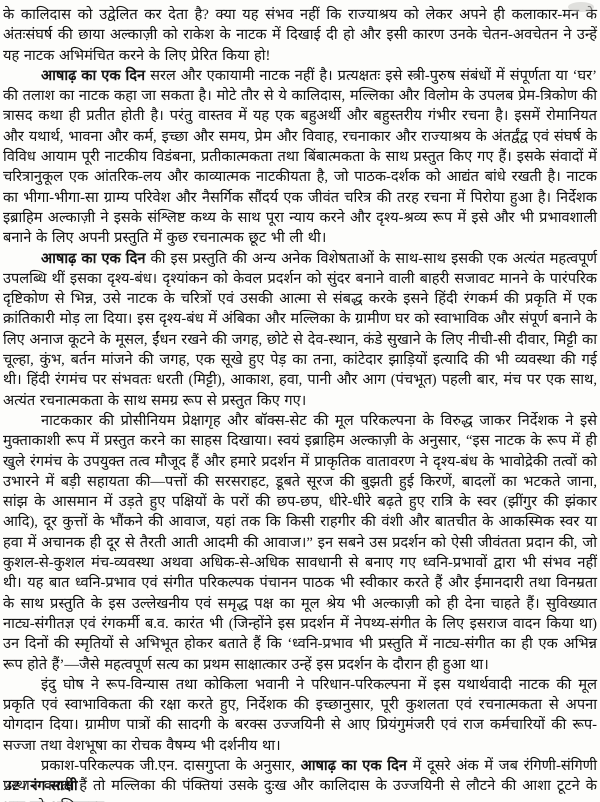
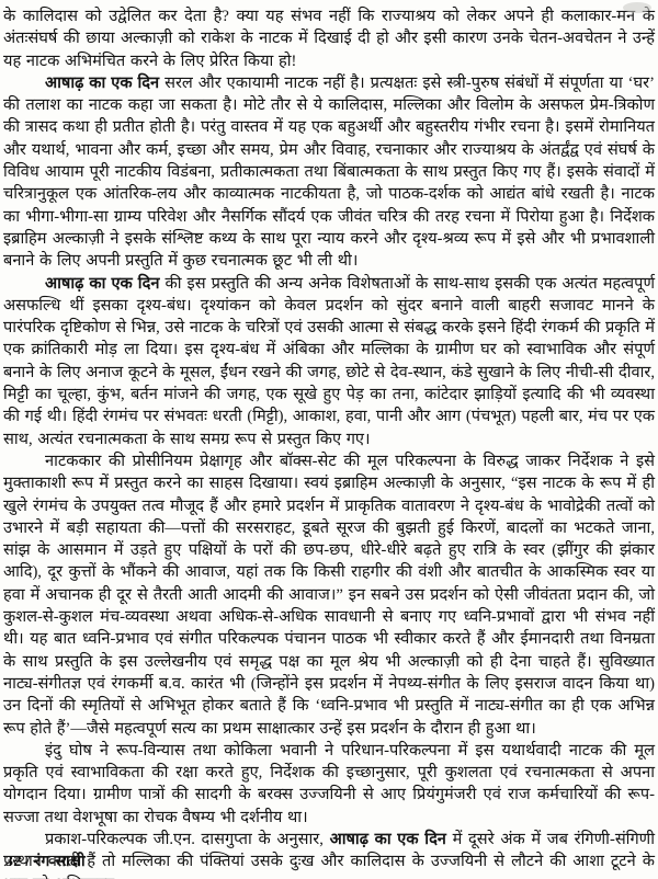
  के कालिदास को उद्वेलित कर देता है? क्या यह संभव नहीं कि राज्याश्रय को लेकर अपने ही कलाकार-मन के अंतःसंघर्ष की छाया अल्काज़ी को राकेश के नाटक में दिखाई दी हो और इसी कारण उनके चेतन-अवचेतन ने उन्हें यह नाटक अभिमंचित करने के लिए प्रेरित किया हो!
- आषाढ़ का एक दिन सरल और एकायामी नाटक नहीं है। प्रत्यक्षतः इसे स्त्री-पुरुष संबंधों में संपूर्णता या ‘घर’ की तलाश का नाटक कहा जा सकता है। मोटे तौर से ये कालिदास, मल्लिका और विलोम के उपलब प्रेम-त्रिकोण की त्रासद कथा ही प्रतीत होती है। परंतु वास्तव में यह एक बहुअर्थी और बहुस्तरीय गंभीर रचना है। इसमें रोमानियत और यथार्थ, भावना और कर्म, इच्छा और समय, प्रेम और विवाह, रचनाकार और राज्याश्रय के अंतर्द्वंद्व एवं संघर्ष के विविध आयाम पूरी नाटकीय विडंबना, प्रतीकात्मकता तथा बिंबात्मकता के साथ प्रस्तुत किए गए हैं। इसके संवादों में चरित्रानुकूल एक आंतरिक-लय और काव्यात्मक नाटकीयता है, जो पाठक-दर्शक को आद्यंत बांधे रखती है। नाटक का भीगा-भीगा-सा ग्राम्य परिवेश और नैसर्गिक सौंदर्य एक जीवंत चरित्र की तरह रचना में पिरोया हुआ है। निर्देशक इब्राहिम अल्काज़ी ने इसके संश्लिष्ट कथ्य के साथ पूरा न्याय करने और दृश्य-श्रव्य रूप में इसे और भी प्रभावशाली बनाने के लिए अपनी प्रस्तुति में कुछ रचनात्मक छूट भी ली थी।
+ आषाढ़ का एक दिन सरल और एकायामी नाटक नहीं है। प्रत्यक्षतः इसे स्त्री-पुरुष संबंधों में संपूर्णता या ‘घर’ की तलाश का नाटक कहा जा सकता है। मोटे तौर से ये कालिदास, मल्लिका और विलोम के असफल प्रेम-त्रिकोण की त्रासद कथा ही प्रतीत होती है। परंतु वास्तव में यह एक बहुअर्थी और बहुस्तरीय गंभीर रचना है। इसमें रोमानियत और यथार्थ, भावना और कर्म, इच्छा और समय, प्रेम और विवाह, रचनाकार और राज्याश्रय के अंतर्द्वंद्व एवं संघर्ष के विविध आयाम पूरी नाटकीय विडंबना, प्रतीकात्मकता तथा बिंबात्मकता के साथ प्रस्तुत किए गए हैं। इसके संवादों में चरित्रानुकूल एक आंतरिक-लय और काव्यात्मक नाटकीयता है, जो पाठक-दर्शक को आद्यंत बांधे रखती है। नाटक का भीगा-भीगा-सा ग्राम्य परिवेश और नैसर्गिक सौंदर्य एक जीवंत चरित्र की तरह रचना में पिरोया हुआ है। निर्देशक इब्राहिम अल्काज़ी ने इसके संश्लिष्ट कथ्य के साथ पूरा न्याय करने और दृश्य-श्रव्य रूप में इसे और भी प्रभावशाली बनाने के लिए अपनी प्रस्तुति में कुछ रचनात्मक छूट भी ली थी।
- आषाढ़ का एक दिन की इस प्रस्तुति की अन्य अनेक विशेषताओं के साथ-साथ इसकी एक अत्यंत महत्वपूर्ण उपलब्धि थीं इसका दृश्य-बंध। दृश्यांकन को केवल प्रदर्शन को सुंदर बनाने वाली बाहरी सजावट मानने के पारंपरिक दृष्टिकोण से भिन्न, उसे नाटक के चरित्रों एवं उसकी आत्मा से संबद्ध करके इसने हिंदी रंगकर्म की प्रकृति में एक क्रांतिकारी मोड़ ला दिया। इस दृश्य-बंध में अंबिका और मल्लिका के ग्रामीण घर को स्वाभाविक और संपूर्ण बनाने के लिए अनाज कूटने के मूसल, ईंधन रखने की जगह, छोटे से देव-स्थान, कंडे सुखाने के लिए नीची-सी दीवार, मिट्टी का चूल्हा, कुंभ, बर्तन मांजने की जगह, एक सूखे हुए पेड़ का तना, कांटेदार झाड़ियों इत्यादि की भी व्यवस्था की गई थी। हिंदी रंगमंच पर संभवतः धरती (मिट्टी), आकाश, हवा, पानी और आग (पंचभूत) पहली बार, मंच पर एक साथ, अत्यंत रचनात्मकता के साथ समग्र रूप से प्रस्तुत किए गए।
+ आषाढ़ का एक दिन की इस प्रस्तुति की अन्य अनेक विशेषताओं के साथ-साथ इसकी एक अत्यंत महत्वपूर्ण असफल्धि थीं इसका दृश्य-बंध। दृश्यांकन को केवल प्रदर्शन को सुंदर बनाने वाली बाहरी सजावट मानने के पारंपरिक दृष्टिकोण से भिन्न, उसे नाटक के चरित्रों एवं उसकी आत्मा से संबद्ध करके इसने हिंदी रंगकर्म की प्रकृति में एक क्रांतिकारी मोड़ ला दिया। इस दृश्य-बंध में अंबिका और मल्लिका के ग्रामीण घर को स्वाभाविक और संपूर्ण बनाने के लिए अनाज कूटने के मूसल, ईंधन रखने की जगह, छोटे से देव-स्थान, कंडे सुखाने के लिए नीची-सी दीवार, मिट्टी का चूल्हा, कुंभ, बर्तन मांजने की जगह, एक सूखे हुए पेड़ का तना, कांटेदार झाड़ियों इत्यादि की भी व्यवस्था की गई थी। हिंदी रंगमंच पर संभवतः धरती (मिट्टी), आकाश, हवा, पानी और आग (पंचभूत) पहली बार, मंच पर एक साथ, अत्यंत रचनात्मकता के साथ समग्र रूप से प्रस्तुत किए गए।
  नाटककार की प्रोसीनियम प्रेक्षागृह और बॉक्स-सेट की मूल परिकल्पना के विरुद्ध जाकर निर्देशक ने इसे मुक्ताकाशी रूप में प्रस्तुत करने का साहस दिखाया। स्वयं इब्राहिम अल्काज़ी के अनुसार, “इस नाटक के रूप में ही खुले रंगमंच के उपयुक्त तत्व मौजूद हैं और हमारे प्रदर्शन में प्राकृतिक वातावरण ने दृश्य-बंध के भावोद्रेकी तत्वों को उभारने में बड़ी सहायता की—पत्तों की सरसराहट, डूबते सूरज की बुझती हुई किरणें, बादलों का भटकते जाना, सांझ के आसमान में उड़ते हुए पक्षियों के परों की छप-छप, धीरे-धीरे बढ़ते हुए रात्रि के स्वर (झींगुर की झंकार आदि), दूर कुत्तों के भौंकने की आवाज, यहां तक कि किसी राहगीर की वंशी और बातचीत के आकस्मिक स्वर या हवा में अचानक ही दूर से तैरती आती आदमी की आवाज।” इन सबने उस प्रदर्शन को ऐसी जीवंतता प्रदान की, जो कुशल-से-कुशल मंच-व्यवस्था अथवा अधिक-से-अधिक सावधानी से बनाए गए ध्वनि-प्रभावों द्वारा भी संभव नहीं थी। यह बात ध्वनि-प्रभाव एवं संगीत परिकल्पक पंचानन पाठक भी स्वीकार करते हैं और ईमानदारी तथा विनम्रता के साथ प्रस्तुति के इस उल्लेखनीय एवं समृद्ध पक्ष का मूल श्रेय भी अल्काज़ी को ही देना चाहते हैं। सुविख्यात नाट्य-संगीतज्ञ एवं रंगकर्मी ब.व. कारंत भी (जिन्होंने इस प्रदर्शन में नेपथ्य-संगीत के लिए इसराज वादन किया था) उन दिनों की स्मृतियों से अभिभूत होकर बताते हैं कि ‘ध्वनि-प्रभाव भी प्रस्तुति में नाट्य-संगीत का ही एक अभिन्न रूप होते हैं’—जैसे महत्वपूर्ण सत्य का प्रथम साक्षात्कार उन्हें इस प्रदर्शन के दौरान ही हुआ था।
  इंदु घोष ने रूप-विन्यास तथा कोकिला भवानी ने परिधान-परिकल्पना में इस यथार्थवादी नाटक की मूल प्रकृति एवं स्वाभाविकता की रक्षा करते हुए, निर्देशक की इच्छानुसार, पूरी कुशलता एवं रचनात्मकता से अपना योगदान दिया। ग्रामीण पात्रों की सादगी के बरक्स उज्जयिनी से आए प्रियंगुमंजरी एवं राज कर्मचारियों की रूप-सज्जा तथा वेशभूषा का रोचक वैषम्य भी दर्शनीय था।
  प्रकाश-परिकल्पक जी.एन. दासगुप्ता के अनुसार, आषाढ़ का एक दिन में दूसरे अंक में जब रंगिणी-संगिणी प्रस्थान करती हैं तो मल्लिका की पंक्तियां उसके दुःख और कालिदास के उज्जयिनी से लौटने की आशा टूटने के
  32 / रंग-साक्षी
